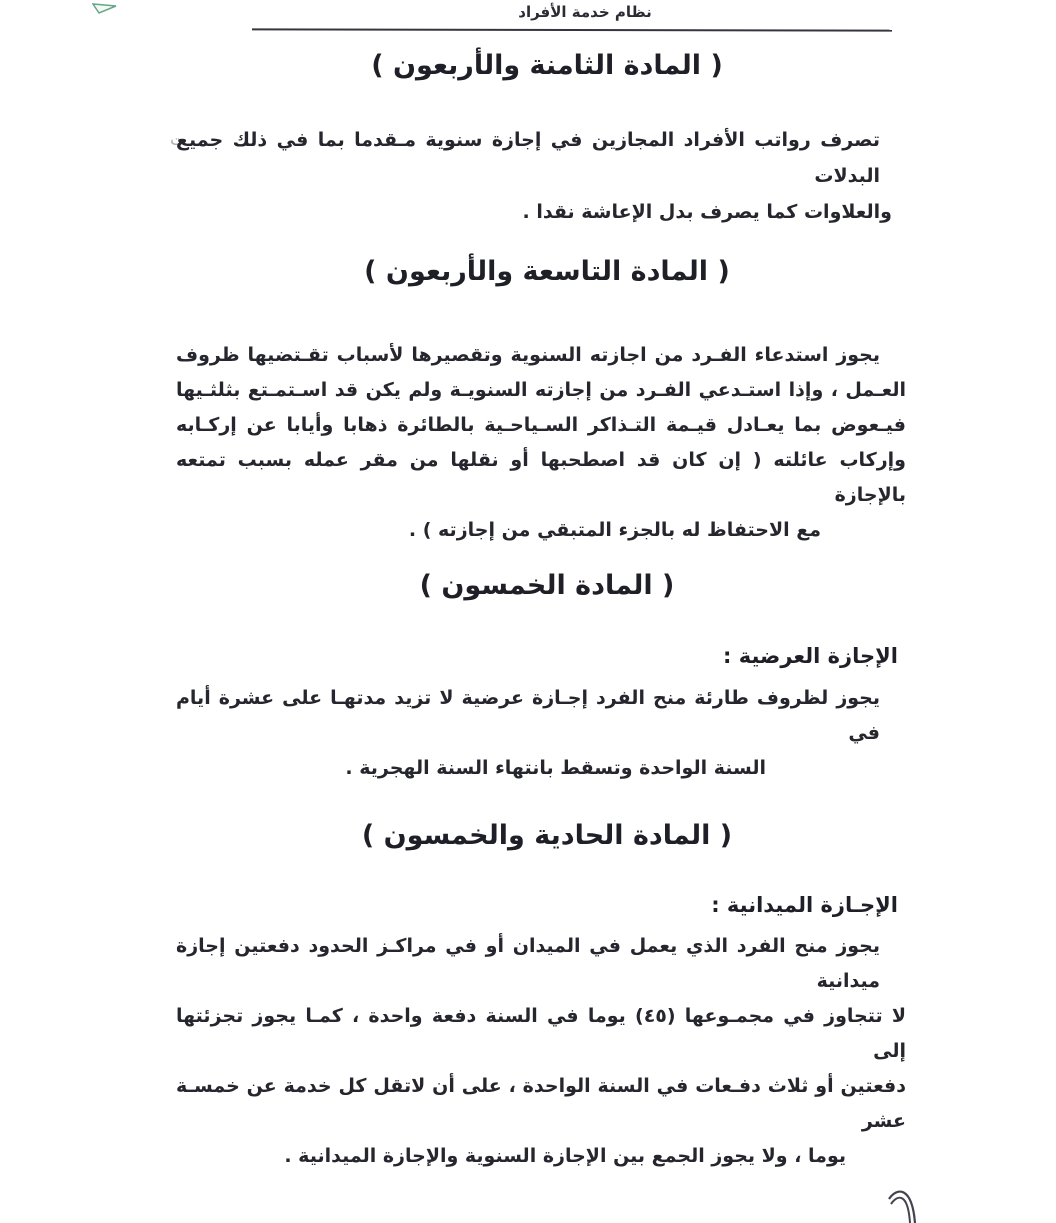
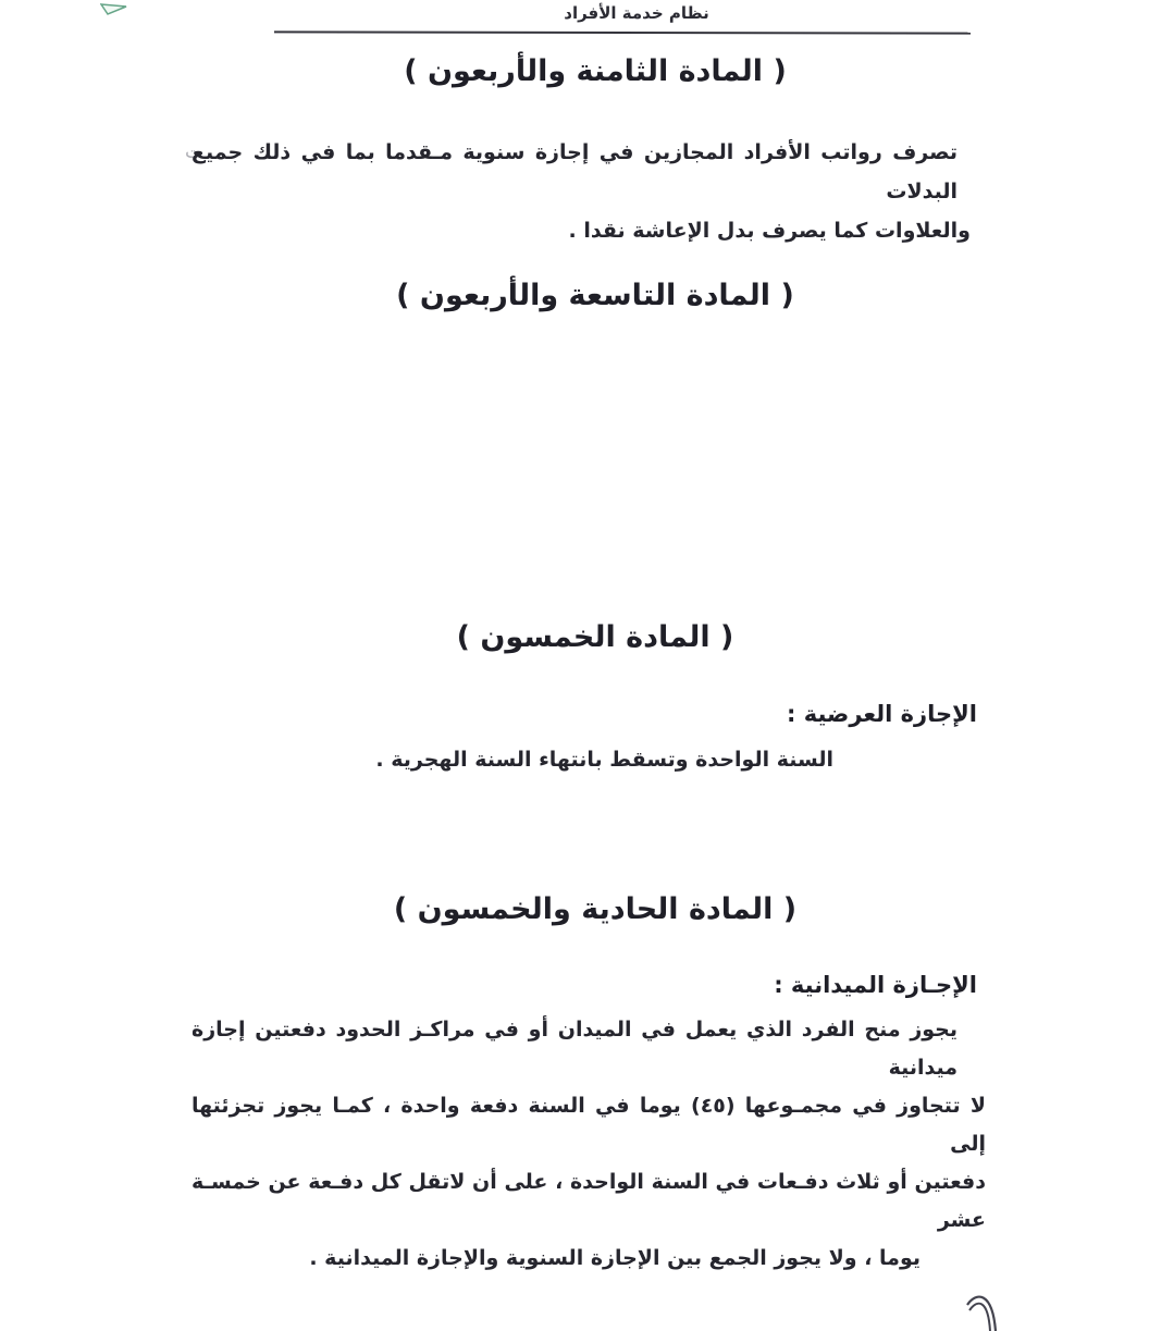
  ت
  نظام خدمة الأفراد
  ( المادة الثامنة والأربعون )
  تصرف رواتب الأفراد المجازين في إجازة سنوية مـقدما بما في ذلك جميع البدلات
  والعلاوات كما يصرف بدل الإعاشة نقدا .
  ( المادة التاسعة والأربعون )
- يجوز استدعاء الفـرد من اجازته السنوية وتقصيرها لأسباب تقـتضيها ظروف
- العـمل ، وإذا استـدعي الفـرد من إجازته السنويـة ولم يكن قد اسـتمـتع بثلثـيها
- فيـعوض بما يعـادل قيـمة التـذاكر السـياحـية بالطائرة ذهابا وأيابا عن إركـابه
- وإركاب عائلته ( إن كان قد اصطحبها أو نقلها من مقر عمله بسبب تمتعه بالإجازة
- مع الاحتفاظ له بالجزء المتبقي من إجازته ) .
  ( المادة الخمسون )
  الإجازة العرضية :
- يجوز لظروف طارئة منح الفرد إجـازة عرضية لا تزيد مدتهـا على عشرة أيام في
  السنة الواحدة وتسقط بانتهاء السنة الهجرية .
  ( المادة الحادية والخمسون )
  الإجـازة الميدانية :
  يجوز منح الفرد الذي يعمل في الميدان أو في مراكـز الحدود دفعتين إجازة ميدانية
  لا تتجاوز في مجمـوعها (٤٥) يوما في السنة دفعة واحدة ، كمـا يجوز تجزئتها إلى
- دفعتين أو ثلاث دفـعات في السنة الواحدة ، على أن لاتقل كل خدمة عن خمسـة عشر
+ دفعتين أو ثلاث دفـعات في السنة الواحدة ، على أن لاتقل كل دفـعة عن خمسـة عشر
  يوما ، ولا يجوز الجمع بين الإجازة السنوية والإجازة الميدانية .
